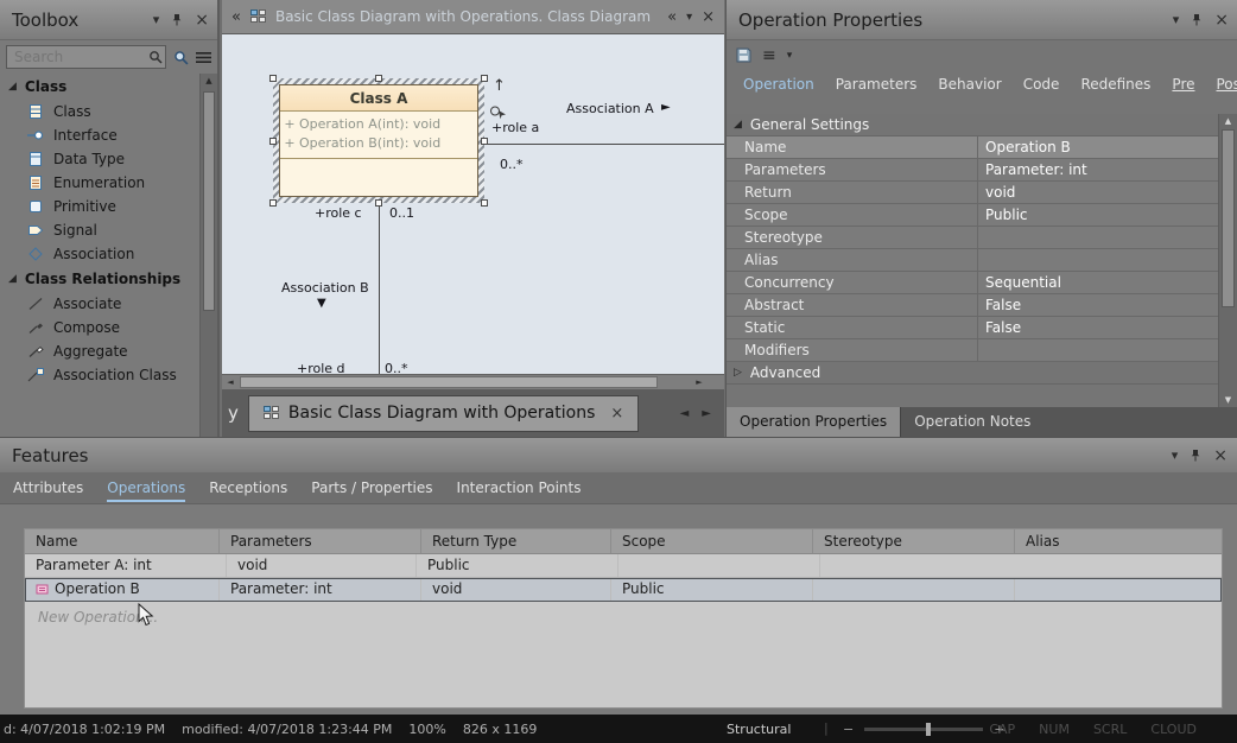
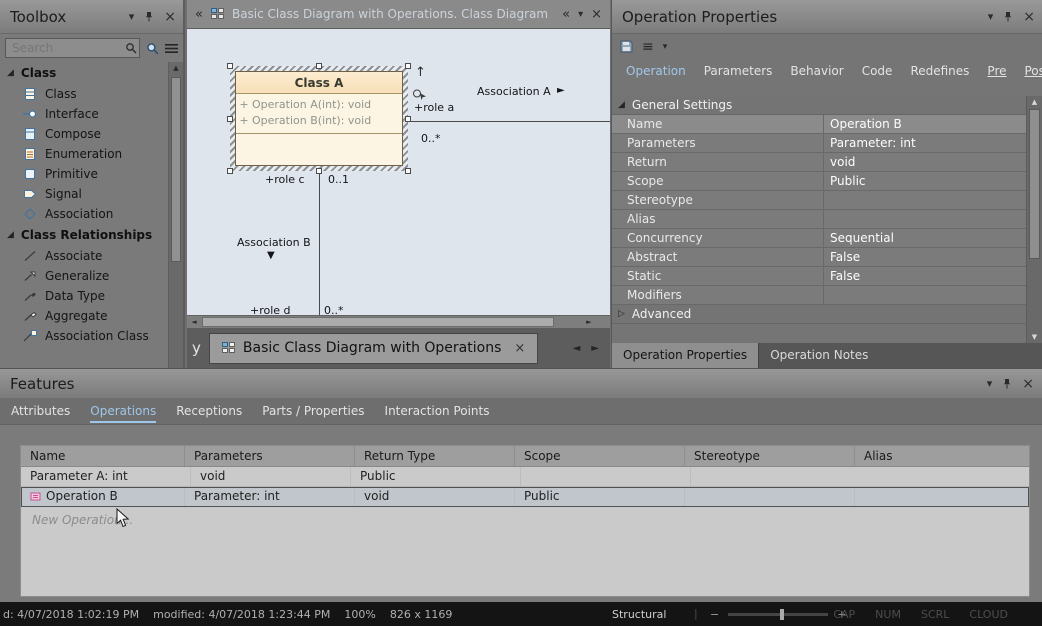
  Toolbox
  ▾
  ×
  Search
  ◢
  Class
  Class
  Interface
- Data Type
+ Compose
  Enumeration
  Primitive
  Signal
  Association
  ◢
  Class Relationships
  Associate
+ Generalize
- Compose
+ Data Type
  Aggregate
  Association Class
  ▲
  «
  Basic Class Diagram with Operations. Class Diagram
  «
  ▾
  ×
  Association A
  ►
  +role a
  0..*
  +role c
  0..1
  Association B
  ▼
  +role d
  0..*
  ↑
  Class A
  +
  Operation A(int): void
  +
  Operation B(int): void
  ◄
  ►
  y
  Basic Class Diagram with Operations
  ×
  ◄
  ►
  Operation Properties
  ▾
  ×
  ≡
  ▾
  Operation
  Parameters
  Behavior
  Code
  Redefines
  Pre
  ◢
  General Settings
  Name
  Operation B
  Parameters
  Parameter: int
  Return
  void
  Scope
  Public
  Stereotype
  Alias
  Concurrency
  Sequential
  Abstract
  False
  Static
  False
  Modifiers
  ▷
  Advanced
  ▲
  ▼
  Operation Properties
  Operation Notes
  Features
  ▾
  ×
  Attributes
  Operations
  Receptions
  Parts / Properties
  Interaction Points
  Name
  Parameters
  Return Type
  Scope
  Stereotype
  Alias
  Parameter A: int
  void
  Public
  Operation B
  Parameter: int
  void
  Public
  New Operatio..
  d: 4/07/2018 1:02:19 PM
  modified: 4/07/2018 1:23:44 PM
  100%
  826 x 1169
  Structural
  |
  −
  +
  CAP
  NUM
  SCRL
  CLOUD
